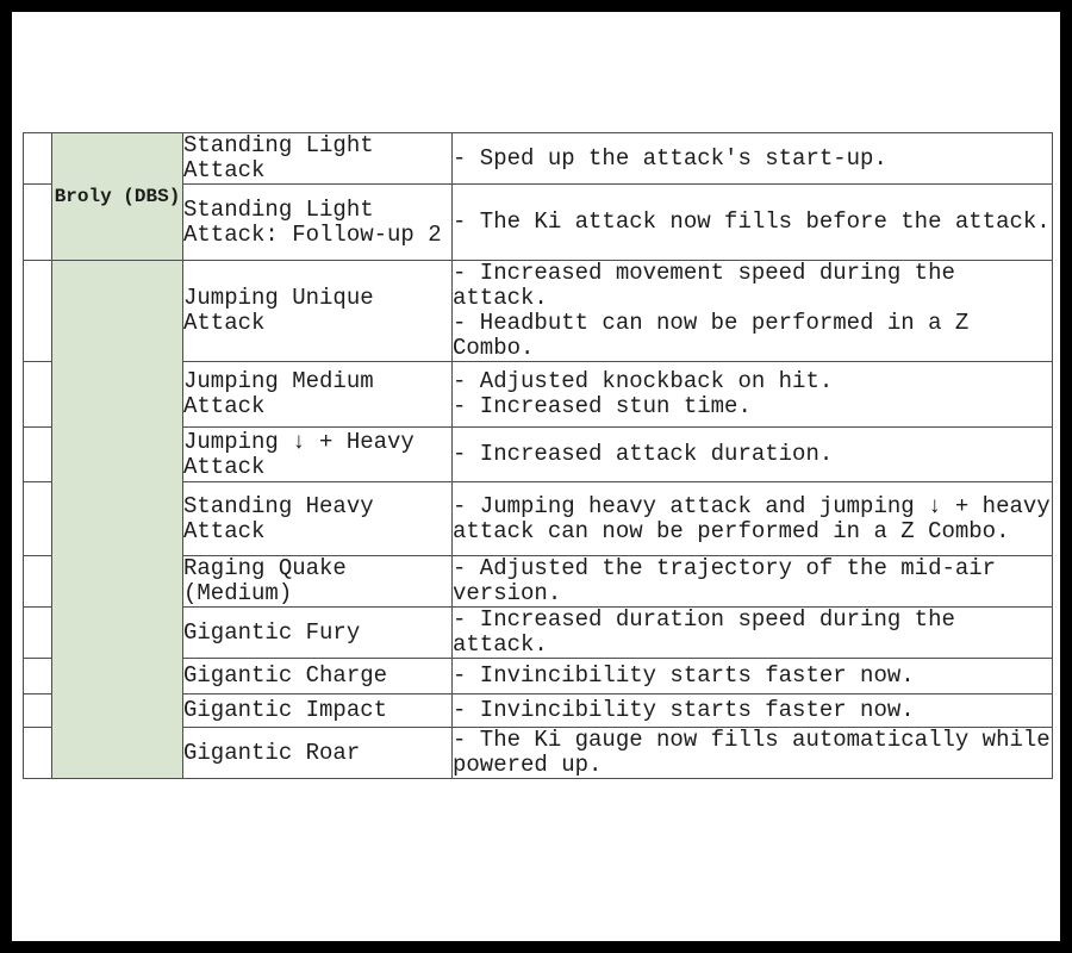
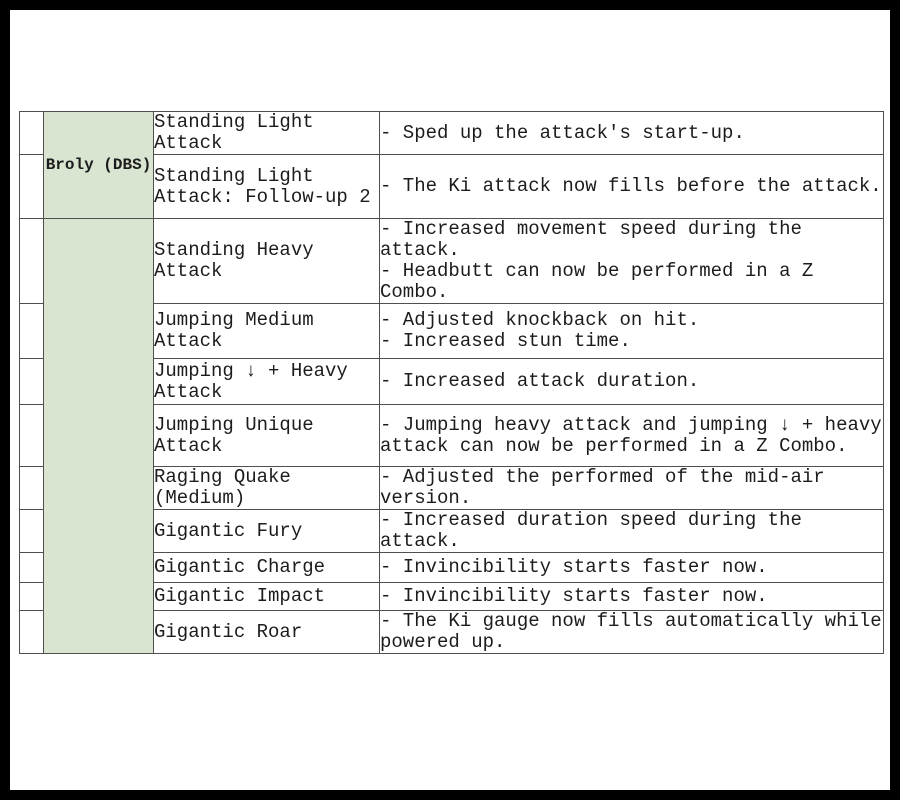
  	Broly (DBS)	Standing Light Attack	- Sped up the attack's start-up.
  	Standing Light Attack: Follow-up 2	- The Ki attack now fills before the attack.
- 		Jumping Unique Attack	- Increased movement speed during the attack. - Headbutt can now be performed in a Z Combo.
+ 		Standing Heavy Attack	- Increased movement speed during the attack. - Headbutt can now be performed in a Z Combo.
  	Jumping Medium Attack	- Adjusted knockback on hit. - Increased stun time.
  	Jumping ↓ + Heavy Attack	- Increased attack duration.
- 	Standing Heavy Attack	- Jumping heavy attack and jumping ↓ + heavy attack can now be performed in a Z Combo.
+ 	Jumping Unique Attack	- Jumping heavy attack and jumping ↓ + heavy attack can now be performed in a Z Combo.
- 	Raging Quake (Medium)	- Adjusted the trajectory of the mid-air version.
+ 	Raging Quake (Medium)	- Adjusted the performed of the mid-air version.
  	Gigantic Fury	- Increased duration speed during the attack.
  	Gigantic Charge	- Invincibility starts faster now.
  	Gigantic Impact	- Invincibility starts faster now.
  	Gigantic Roar	- The Ki gauge now fills automatically while powered up.
